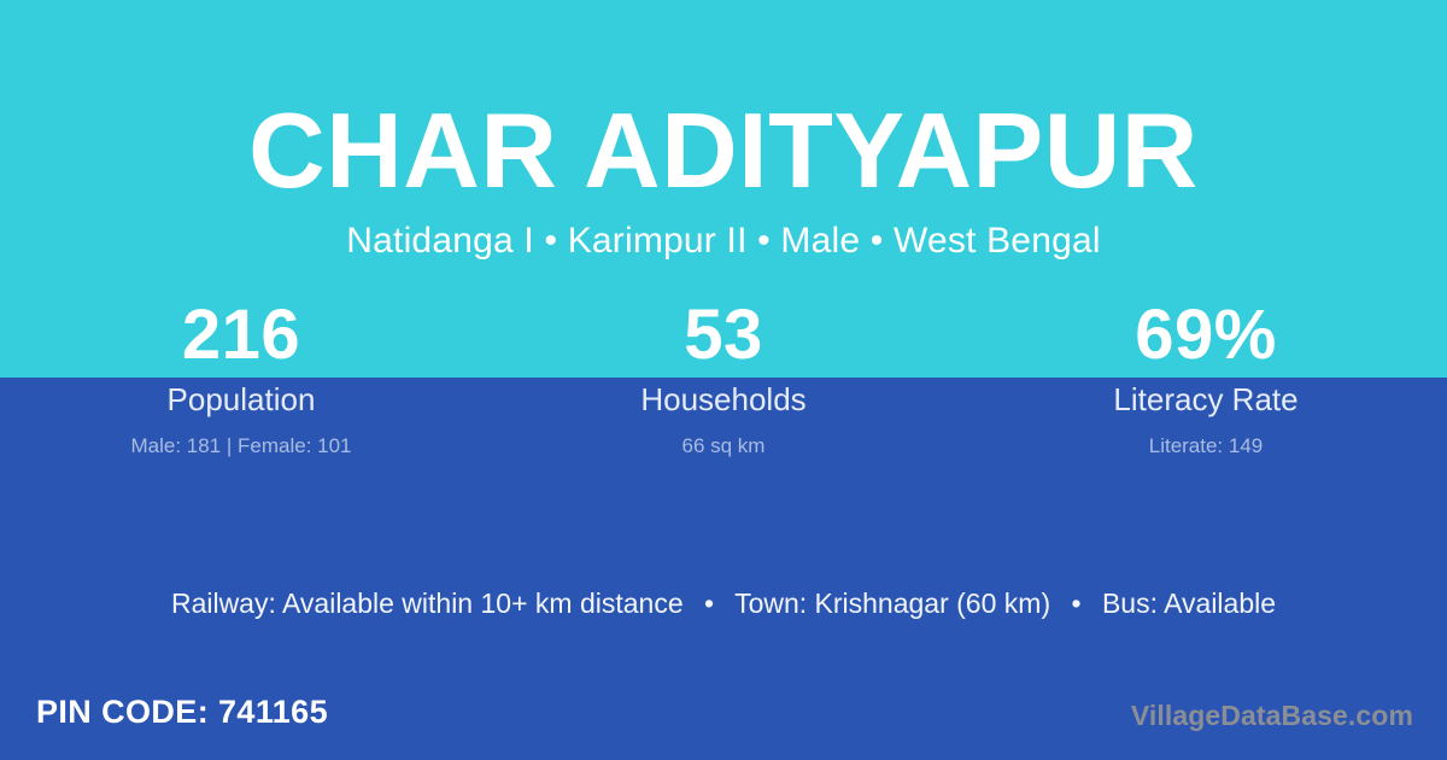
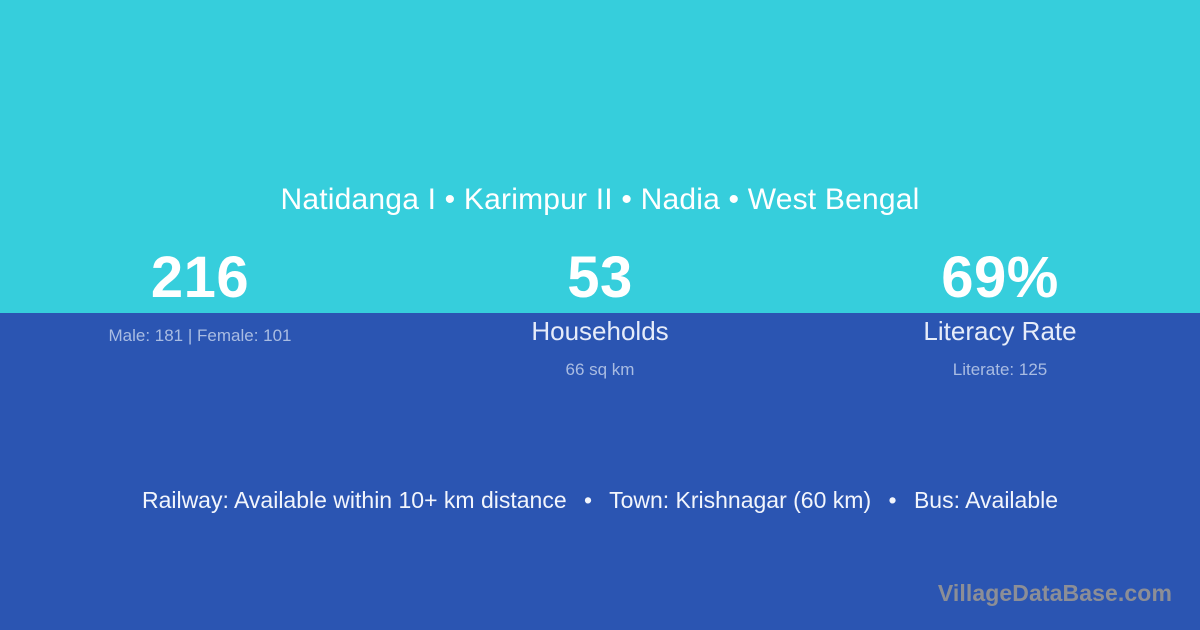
- CHAR ADITYAPUR
- Natidanga I • Karimpur II • Male • West Bengal
+ Natidanga I • Karimpur II • Nadia • West Bengal
  216
- Population
  Male: 181 | Female: 101
  53
  Households
  66 sq km
  69%
  Literacy Rate
- Literate: 149
+ Literate: 125
  Railway: Available within 10+ km distance • Town: Krishnagar (60 km) • Bus: Available
- PIN CODE: 741165
  VillageDataBase.com
